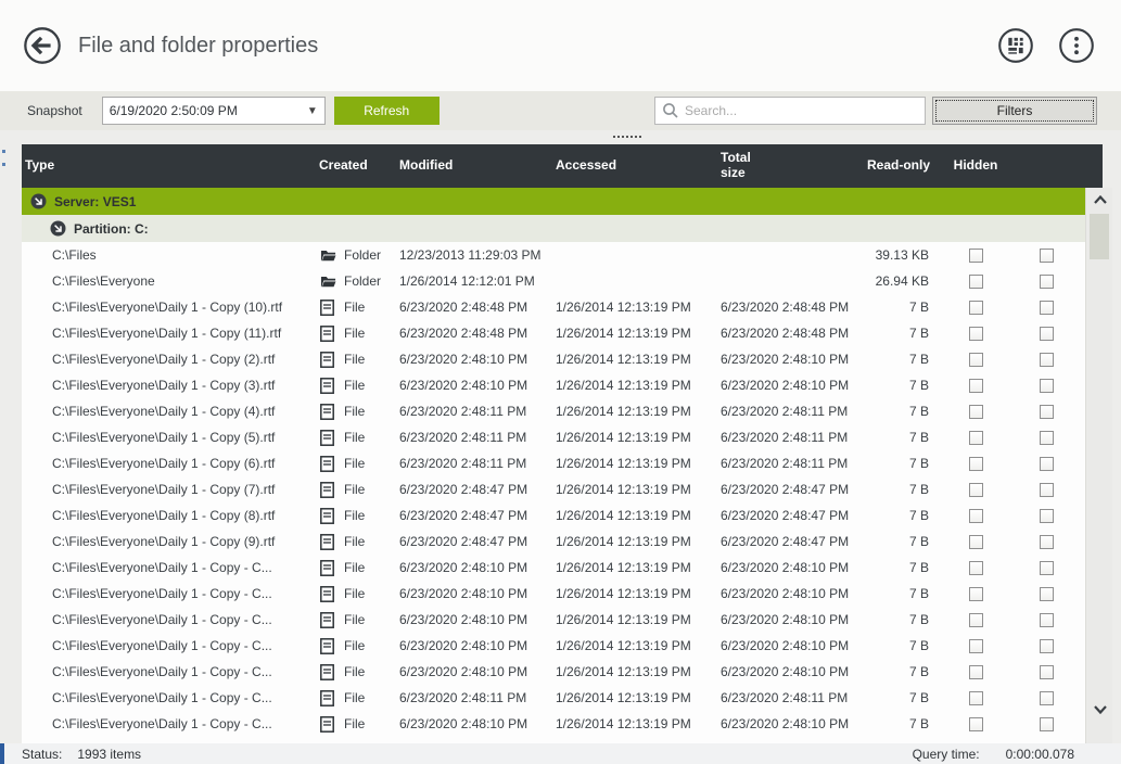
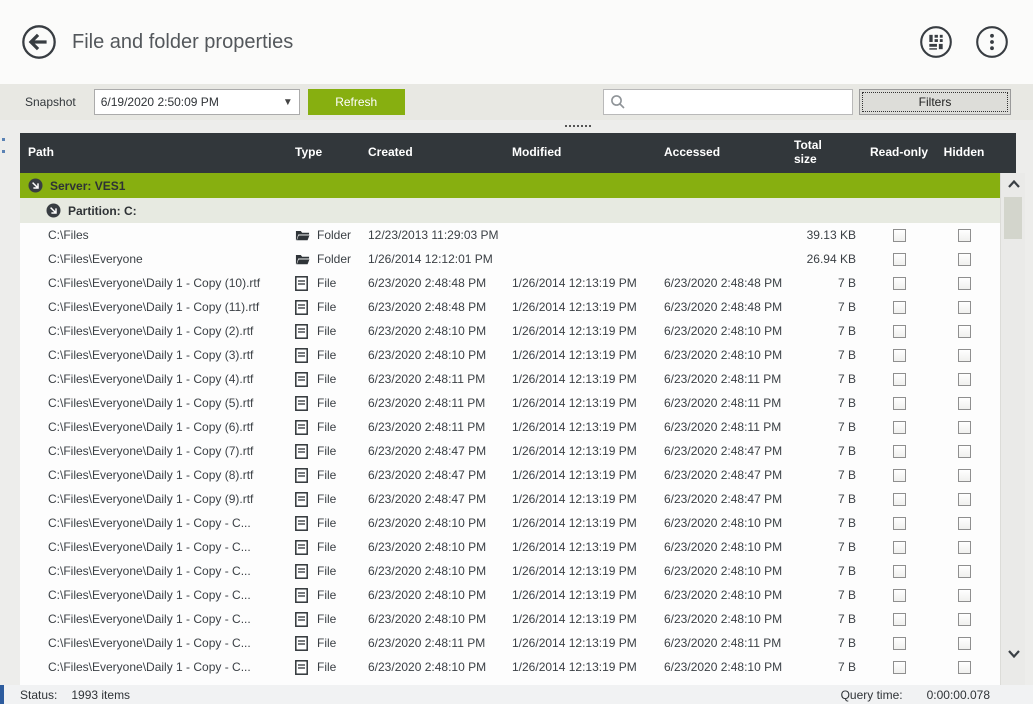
  File and folder properties
  Snapshot
  6/19/2020 2:50:09 PM
  ▼
  Refresh
- Search...
  Filters
+ Path
  Type
  Created
  Modified
  Accessed
  Total size
  Read-only
  Hidden
  Server: VES1
  Partition: C:
  C:\Files
  Folder
  12/23/2013 11:29:03 PM
  39.13 KB
  C:\Files\Everyone
  Folder
  1/26/2014 12:12:01 PM
  26.94 KB
  C:\Files\Everyone\Daily 1 - Copy (10).rtf
  File
  6/23/2020 2:48:48 PM
  1/26/2014 12:13:19 PM
  6/23/2020 2:48:48 PM
  7 B
  C:\Files\Everyone\Daily 1 - Copy (11).rtf
  File
  6/23/2020 2:48:48 PM
  1/26/2014 12:13:19 PM
  6/23/2020 2:48:48 PM
  7 B
  C:\Files\Everyone\Daily 1 - Copy (2).rtf
  File
  6/23/2020 2:48:10 PM
  1/26/2014 12:13:19 PM
  6/23/2020 2:48:10 PM
  7 B
  C:\Files\Everyone\Daily 1 - Copy (3).rtf
  File
  6/23/2020 2:48:10 PM
  1/26/2014 12:13:19 PM
  6/23/2020 2:48:10 PM
  7 B
  C:\Files\Everyone\Daily 1 - Copy (4).rtf
  File
  6/23/2020 2:48:11 PM
  1/26/2014 12:13:19 PM
  6/23/2020 2:48:11 PM
  7 B
  C:\Files\Everyone\Daily 1 - Copy (5).rtf
  File
  6/23/2020 2:48:11 PM
  1/26/2014 12:13:19 PM
  6/23/2020 2:48:11 PM
  7 B
  C:\Files\Everyone\Daily 1 - Copy (6).rtf
  File
  6/23/2020 2:48:11 PM
  1/26/2014 12:13:19 PM
  6/23/2020 2:48:11 PM
  7 B
  C:\Files\Everyone\Daily 1 - Copy (7).rtf
  File
  6/23/2020 2:48:47 PM
  1/26/2014 12:13:19 PM
  6/23/2020 2:48:47 PM
  7 B
  C:\Files\Everyone\Daily 1 - Copy (8).rtf
  File
  6/23/2020 2:48:47 PM
  1/26/2014 12:13:19 PM
  6/23/2020 2:48:47 PM
  7 B
  C:\Files\Everyone\Daily 1 - Copy (9).rtf
  File
  6/23/2020 2:48:47 PM
  1/26/2014 12:13:19 PM
  6/23/2020 2:48:47 PM
  7 B
  C:\Files\Everyone\Daily 1 - Copy - C...
  File
  6/23/2020 2:48:10 PM
  1/26/2014 12:13:19 PM
  6/23/2020 2:48:10 PM
  7 B
  C:\Files\Everyone\Daily 1 - Copy - C...
  File
  6/23/2020 2:48:10 PM
  1/26/2014 12:13:19 PM
  6/23/2020 2:48:10 PM
  7 B
  C:\Files\Everyone\Daily 1 - Copy - C...
  File
  6/23/2020 2:48:10 PM
  1/26/2014 12:13:19 PM
  6/23/2020 2:48:10 PM
  7 B
  C:\Files\Everyone\Daily 1 - Copy - C...
  File
  6/23/2020 2:48:10 PM
  1/26/2014 12:13:19 PM
  6/23/2020 2:48:10 PM
  7 B
  C:\Files\Everyone\Daily 1 - Copy - C...
  File
  6/23/2020 2:48:10 PM
  1/26/2014 12:13:19 PM
  6/23/2020 2:48:10 PM
  7 B
  C:\Files\Everyone\Daily 1 - Copy - C...
  File
  6/23/2020 2:48:11 PM
  1/26/2014 12:13:19 PM
  6/23/2020 2:48:11 PM
  7 B
  C:\Files\Everyone\Daily 1 - Copy - C...
  File
  6/23/2020 2:48:10 PM
  1/26/2014 12:13:19 PM
  6/23/2020 2:48:10 PM
  7 B
  Status:
  1993 items
  Query time:
  0:00:00.078
